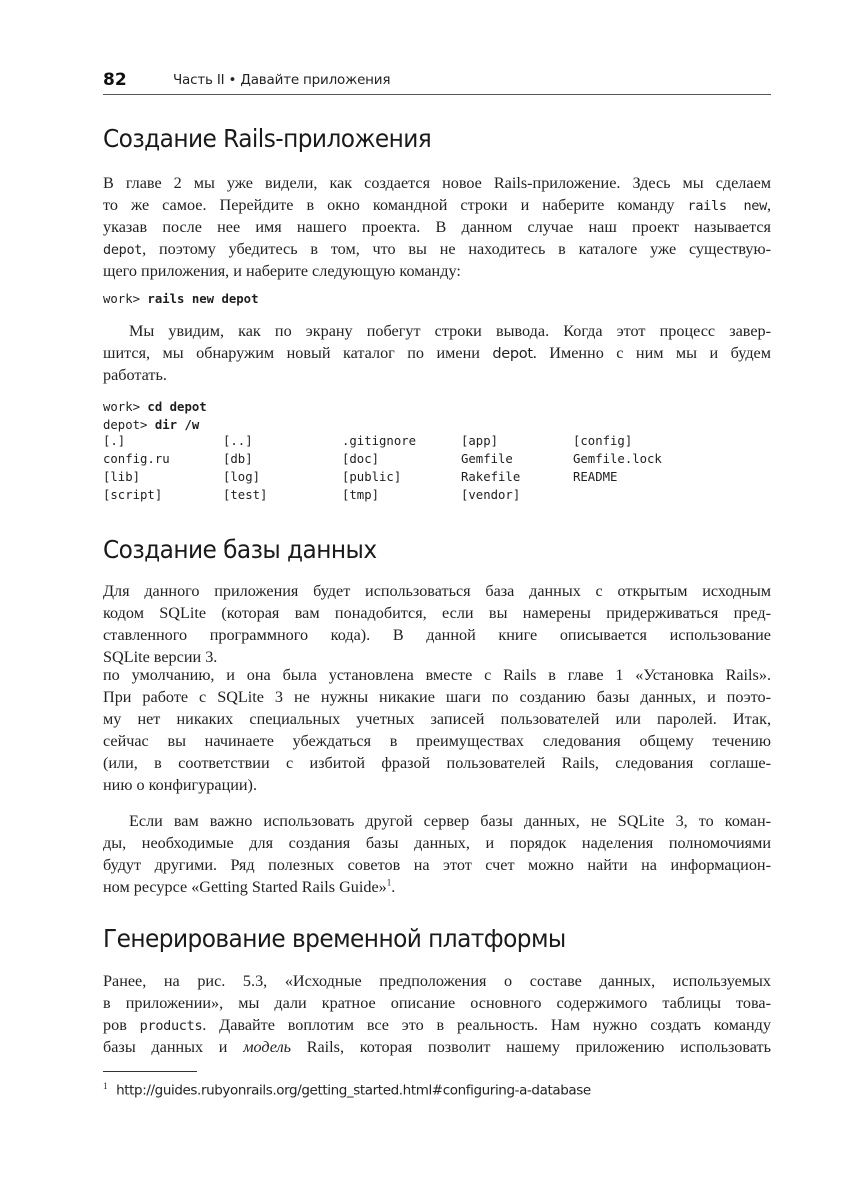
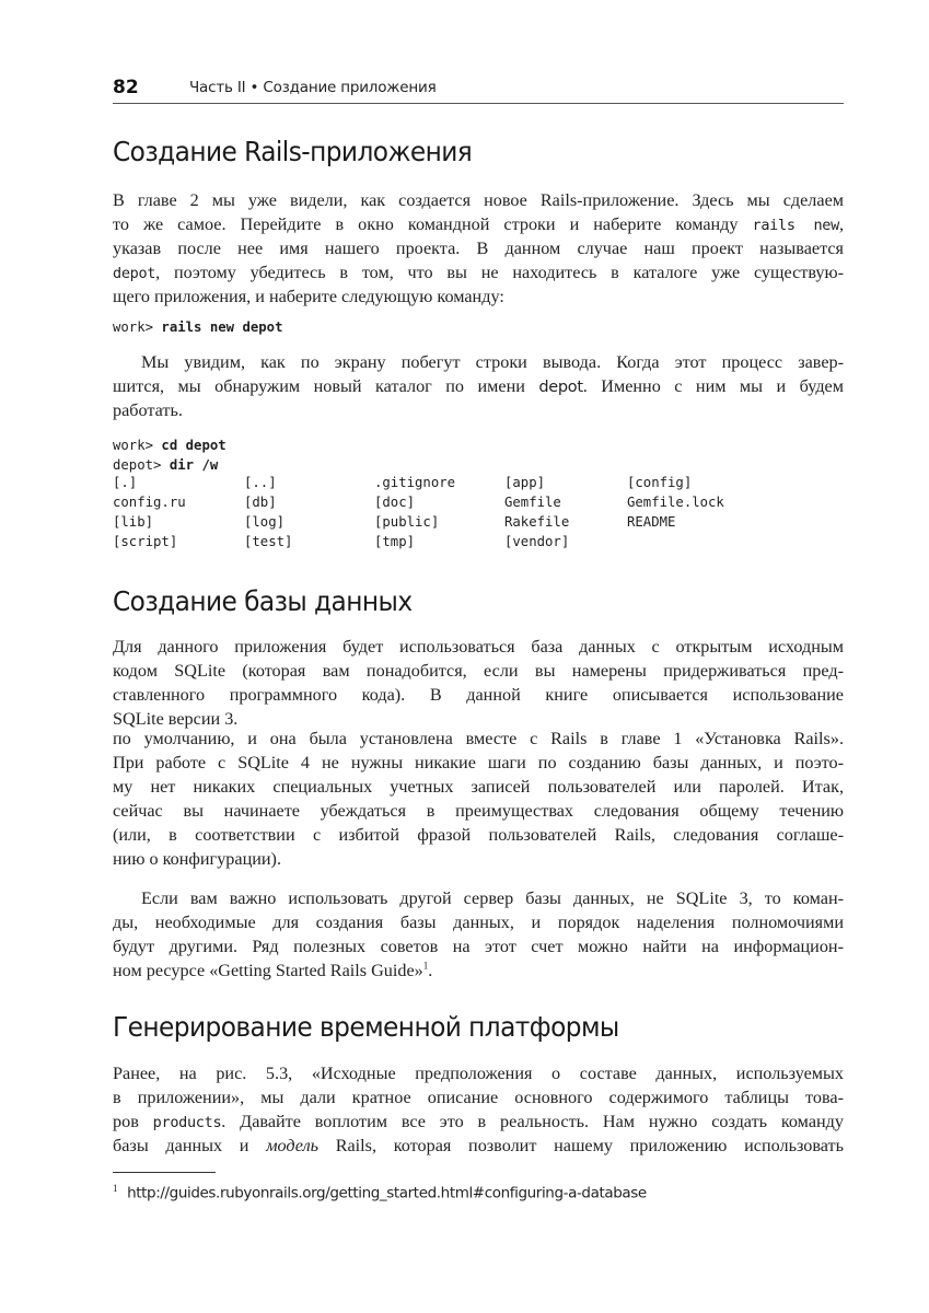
  82
- Часть II • Давайте приложения
+ Часть II • Создание приложения
  Создание Rails-приложения
  В главе 2 мы уже видели, как создается новое Rails-приложение. Здесь мы сделаем
  то же самое. Перейдите в окно командной строки и наберите команду rails new,
  указав после нее имя нашего проекта. В данном случае наш проект называется
  depot, поэтому убедитесь в том, что вы не находитесь в каталоге уже существую-
  щего приложения, и наберите следующую команду:
  work> rails new depot
  Мы увидим, как по экрану побегут строки вывода. Когда этот процесс завер-
  шится, мы обнаружим новый каталог по имени depot. Именно с ним мы и будем
  работать.
  work> cd depot
  depot> dir /w
  [.]
  [..]
  .gitignore
  [app]
  [config]
  config.ru
  [db]
  [doc]
  Gemfile
  Gemfile.lock
  [lib]
  [log]
  [public]
  Rakefile
  README
  [script]
  [test]
  [tmp]
  [vendor]
  Создание базы данных
  Для данного приложения будет использоваться база данных с открытым исходным
  кодом SQLite (которая вам понадобится, если вы намерены придерживаться пред-
  ставленного программного кода). В данной книге описывается использование
  SQLite версии 3.
  по умолчанию, и она была установлена вместе с Rails в главе 1 «Установка Rails».
- При работе с SQLite 3 не нужны никакие шаги по созданию базы данных, и поэто-
+ При работе с SQLite 4 не нужны никакие шаги по созданию базы данных, и поэто-
  му нет никаких специальных учетных записей пользователей или паролей. Итак,
  сейчас вы начинаете убеждаться в преимуществах следования общему течению
  (или, в соответствии с избитой фразой пользователей Rails, следования соглаше-
  нию о конфигурации).
  Если вам важно использовать другой сервер базы данных, не SQLite 3, то коман-
  ды, необходимые для создания базы данных, и порядок наделения полномочиями
  будут другими. Ряд полезных советов на этот счет можно найти на информацион-
  ном ресурсе «Getting Started Rails Guide»1.
  Генерирование временной платформы
  Ранее, на рис. 5.3, «Исходные предположения о составе данных, используемых
  в приложении», мы дали кратное описание основного содержимого таблицы това-
  ров products. Давайте воплотим все это в реальность. Нам нужно создать команду
  базы данных и модель Rails, которая позволит нашему приложению использовать
  1 http://guides.rubyonrails.org/getting_started.html#configuring-a-database
